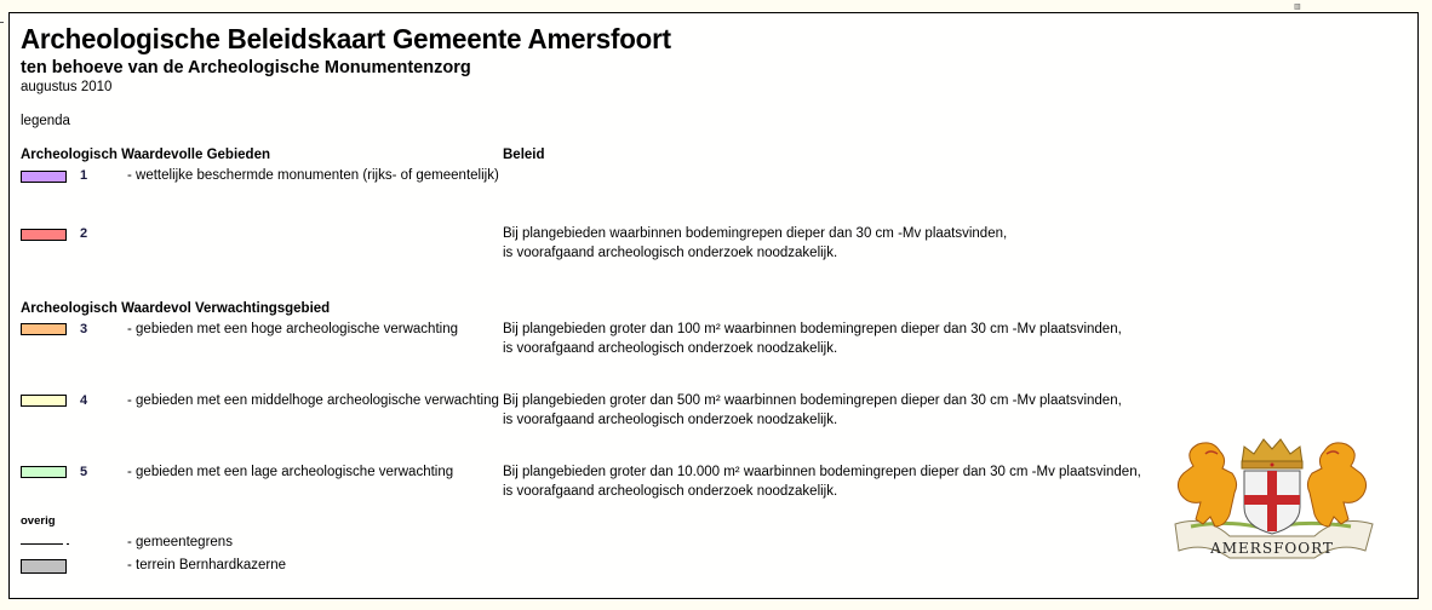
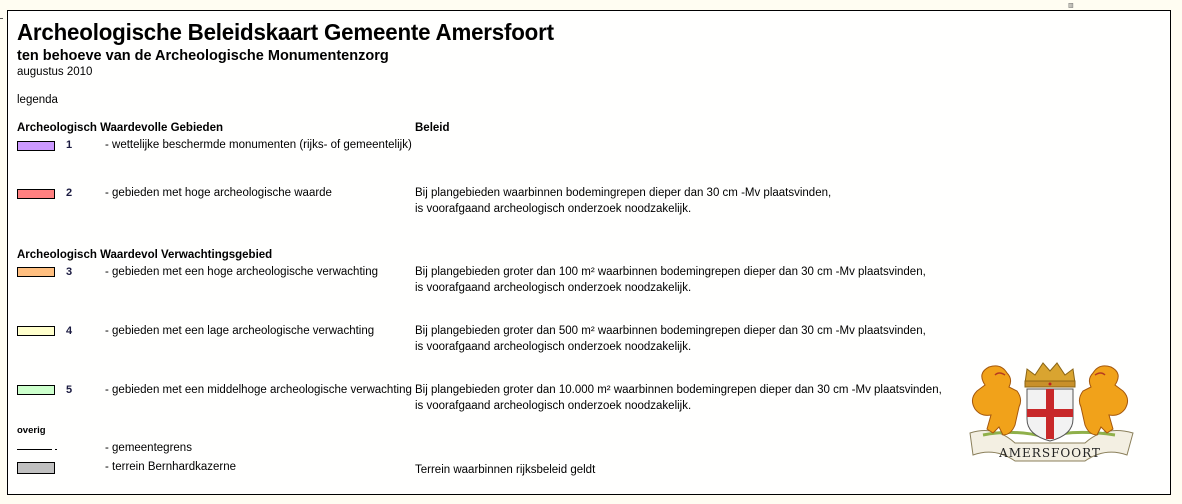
  Archeologische Beleidskaart Gemeente Amersfoort
  ten behoeve van de Archeologische Monumentenzorg
  augustus 2010
  legenda
  Archeologisch Waardevolle Gebieden
  Beleid
  1
  - wettelijke beschermde monumenten (rijks- of gemeentelijk)
  2
+ - gebieden met hoge archeologische waarde
  Bij plangebieden waarbinnen bodemingrepen dieper dan 30 cm -Mv plaatsvinden,
  is voorafgaand archeologisch onderzoek noodzakelijk.
  Archeologisch Waardevol Verwachtingsgebied
  3
  - gebieden met een hoge archeologische verwachting
  Bij plangebieden groter dan 100 m² waarbinnen bodemingrepen dieper dan 30 cm -Mv plaatsvinden,
  is voorafgaand archeologisch onderzoek noodzakelijk.
  4
- - gebieden met een middelhoge archeologische verwachting
+ - gebieden met een lage archeologische verwachting
  Bij plangebieden groter dan 500 m² waarbinnen bodemingrepen dieper dan 30 cm -Mv plaatsvinden,
  is voorafgaand archeologisch onderzoek noodzakelijk.
  5
- - gebieden met een lage archeologische verwachting
+ - gebieden met een middelhoge archeologische verwachting
  Bij plangebieden groter dan 10.000 m² waarbinnen bodemingrepen dieper dan 30 cm -Mv plaatsvinden,
  is voorafgaand archeologisch onderzoek noodzakelijk.
  overig
  - gemeentegrens
  - terrein Bernhardkazerne
+ Terrein waarbinnen rijksbeleid geldt
  AMERSFOORT
